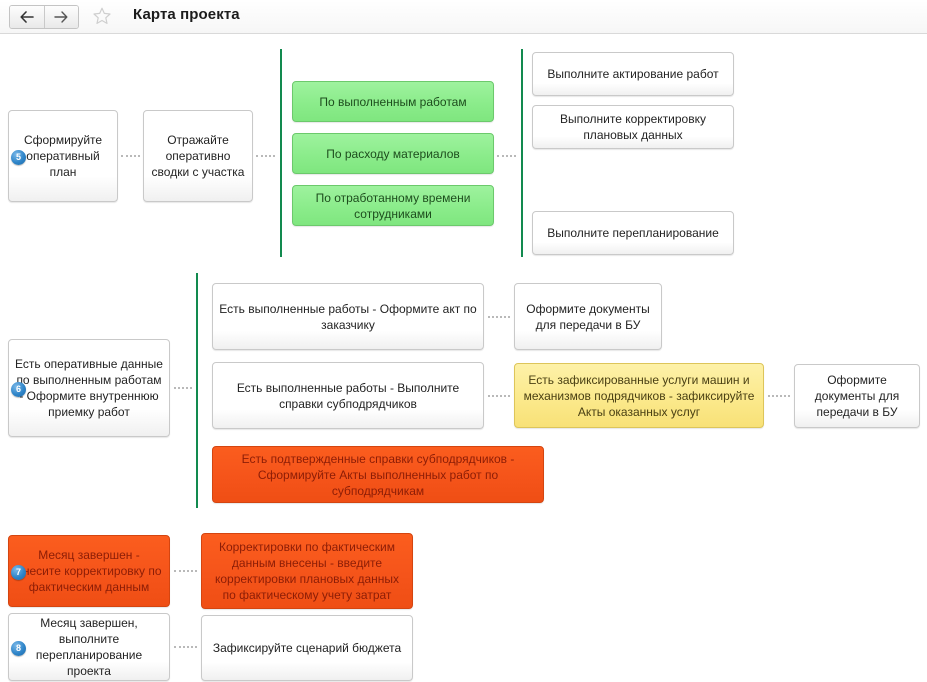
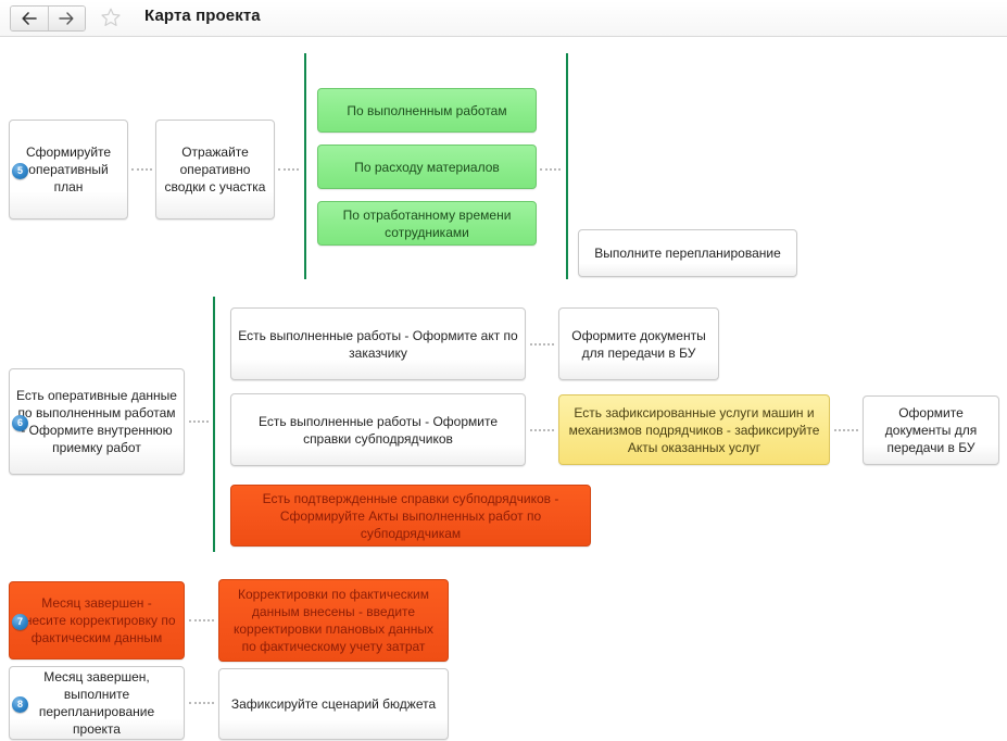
  Карта проекта
  Сформируйте оперативный план
  5
  Отражайте оперативно сводки с участка
  По выполненным работам
  По расходу материалов
  По отработанному времени сотрудниками
- Выполните актирование работ
- Выполните корректировку плановых данных
  Выполните перепланирование
  Есть оперативные данные по выполненным работам Оформите внутреннюю приемку работ
  6
  Есть выполненные работы - Оформите акт по заказчику
- Есть выполненные работы - Выполните справки субподрядчиков
+ Есть выполненные работы - Оформите справки субподрядчиков
  Оформите документы для передачи в БУ
  Есть зафиксированные услуги машин и механизмов подрядчиков - зафиксируйте Акты оказанных услуг
  Оформите документы для передачи в БУ
  Есть подтвержденные справки субподрядчиков - Сформируйте Акты выполненных работ по субподрядчикам
  Месяц завершен - несите корректировку по фактическим данным
  7
  Корректировки по фактическим данным внесены - введите корректировки плановых данных по фактическому учету затрат
  Месяц завершен, выполните перепланирование проекта
  8
  Зафиксируйте сценарий бюджета
